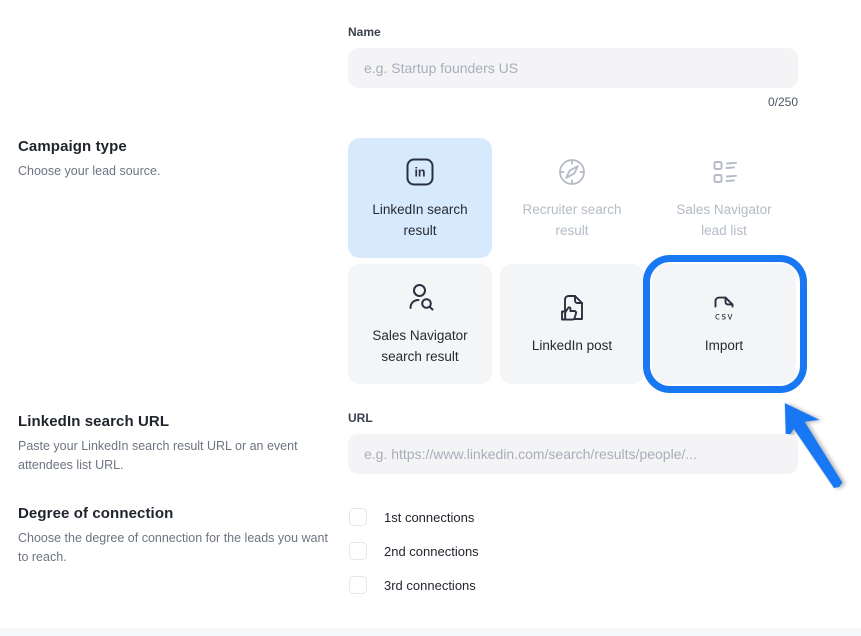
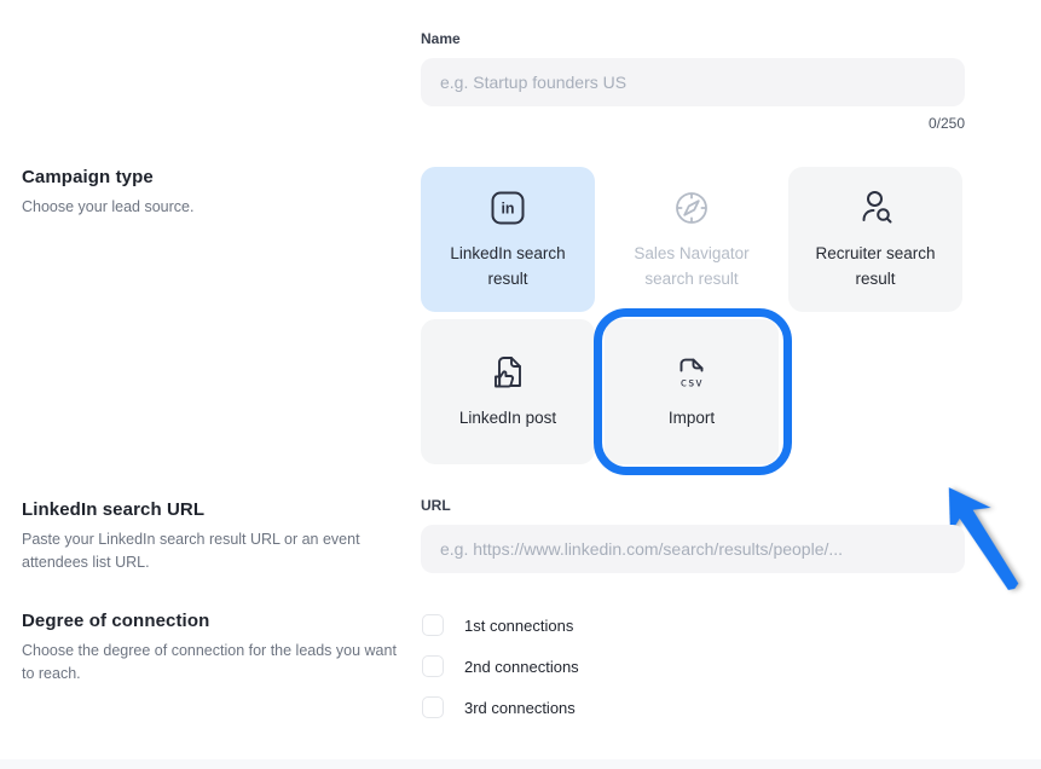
  Campaign type
  Choose your lead source.
  LinkedIn search URL
  Paste your LinkedIn search result URL or an event attendees list URL.
  Degree of connection
  Choose the degree of connection for the leads you want to reach.
  Name
  e.g. Startup founders US
  0/250
  in
  LinkedIn search result
- Recruiter search result
+ Sales Navigator search result
- Sales Navigator lead list
- Sales Navigator search result
+ Recruiter search result
  LinkedIn post
  csv
  Import
  URL
  e.g. https://www.linkedin.com/search/results/people/...
  1st connections
  2nd connections
  3rd connections
